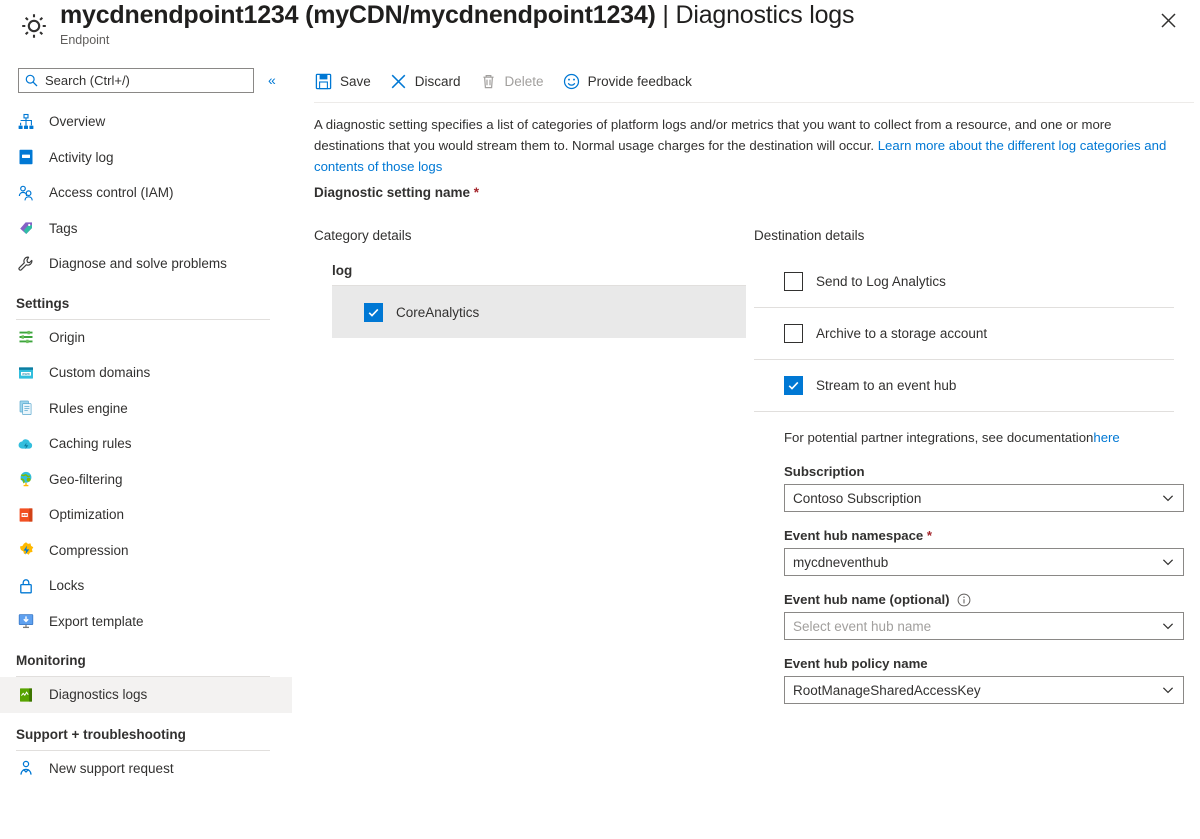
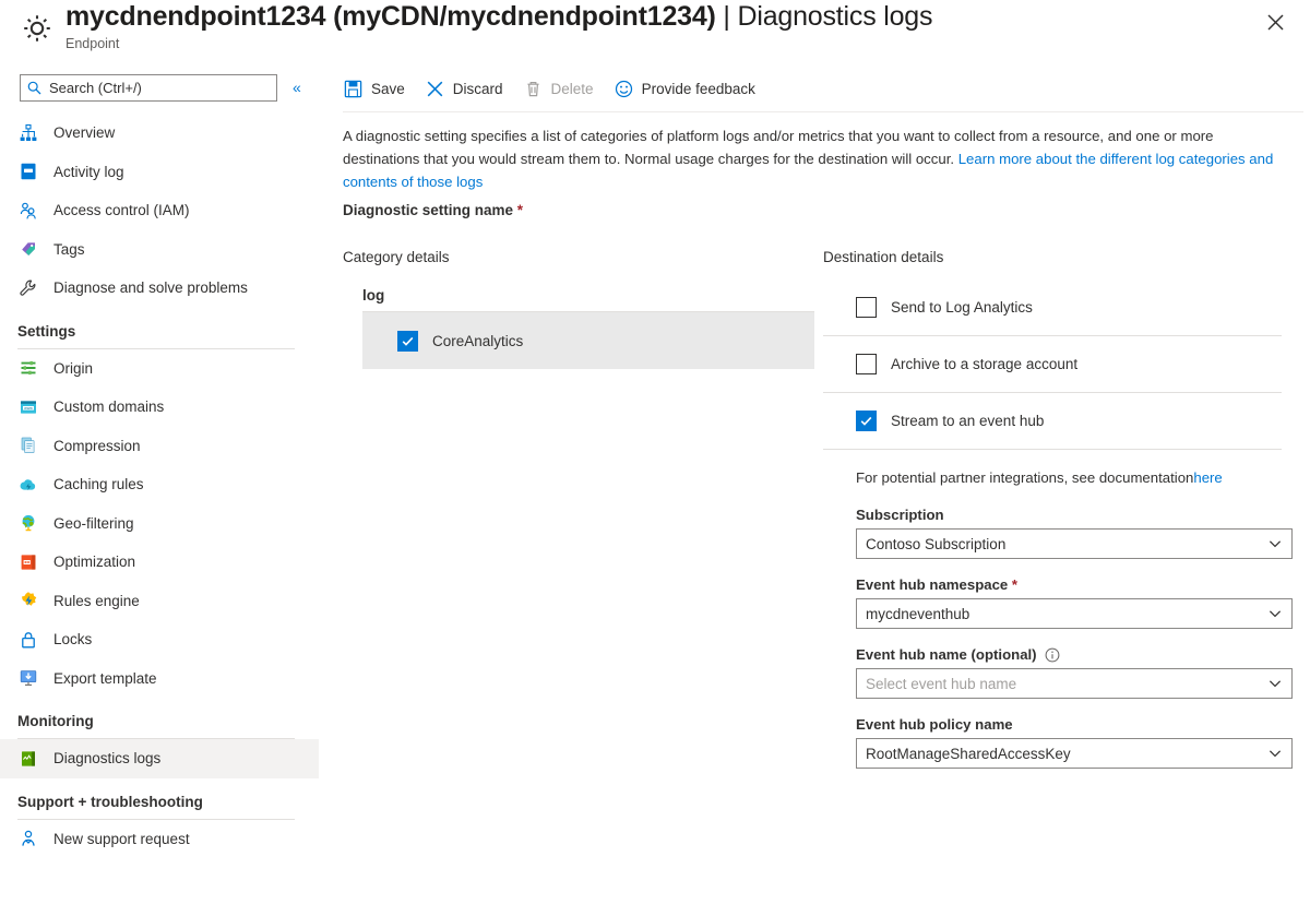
  mycdnendpoint1234 (myCDN/mycdnendpoint1234) | Diagnostics logs
  Endpoint
  Search (Ctrl+/)
  «
  Overview
  Activity log
  Access control (IAM)
  Tags
  Diagnose and solve problems
  Settings
  Origin
  Custom domains
- Rules engine
+ Compression
  Caching rules
  Geo-filtering
  Optimization
- Compression
+ Rules engine
  Locks
  Export template
  Monitoring
  Diagnostics logs
  Support + troubleshooting
  New support request
  Save
  Discard
  Delete
  Provide feedback
  A diagnostic setting specifies a list of categories of platform logs and/or metrics that you want to collect from a resource, and one or more destinations that you would stream them to. Normal usage charges for the destination will occur. Learn more about the different log categories and contents of those logs
  Diagnostic setting name *
  Category details
  Destination details
  log
  CoreAnalytics
  Send to Log Analytics
  Archive to a storage account
  Stream to an event hub
  For potential partner integrations, see documentation
  here
  Subscription
  Contoso Subscription
  Event hub namespace
  *
  mycdneventhub
  Event hub name (optional)
  Select event hub name
  Event hub policy name
  RootManageSharedAccessKey
